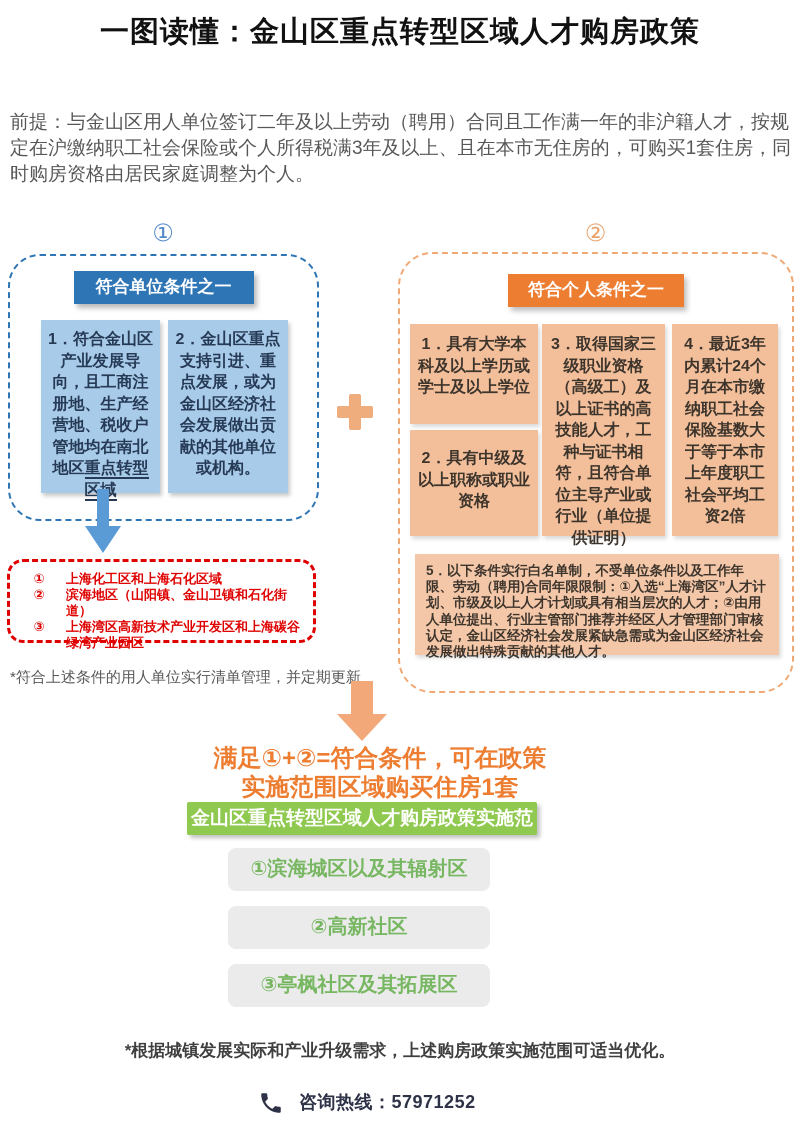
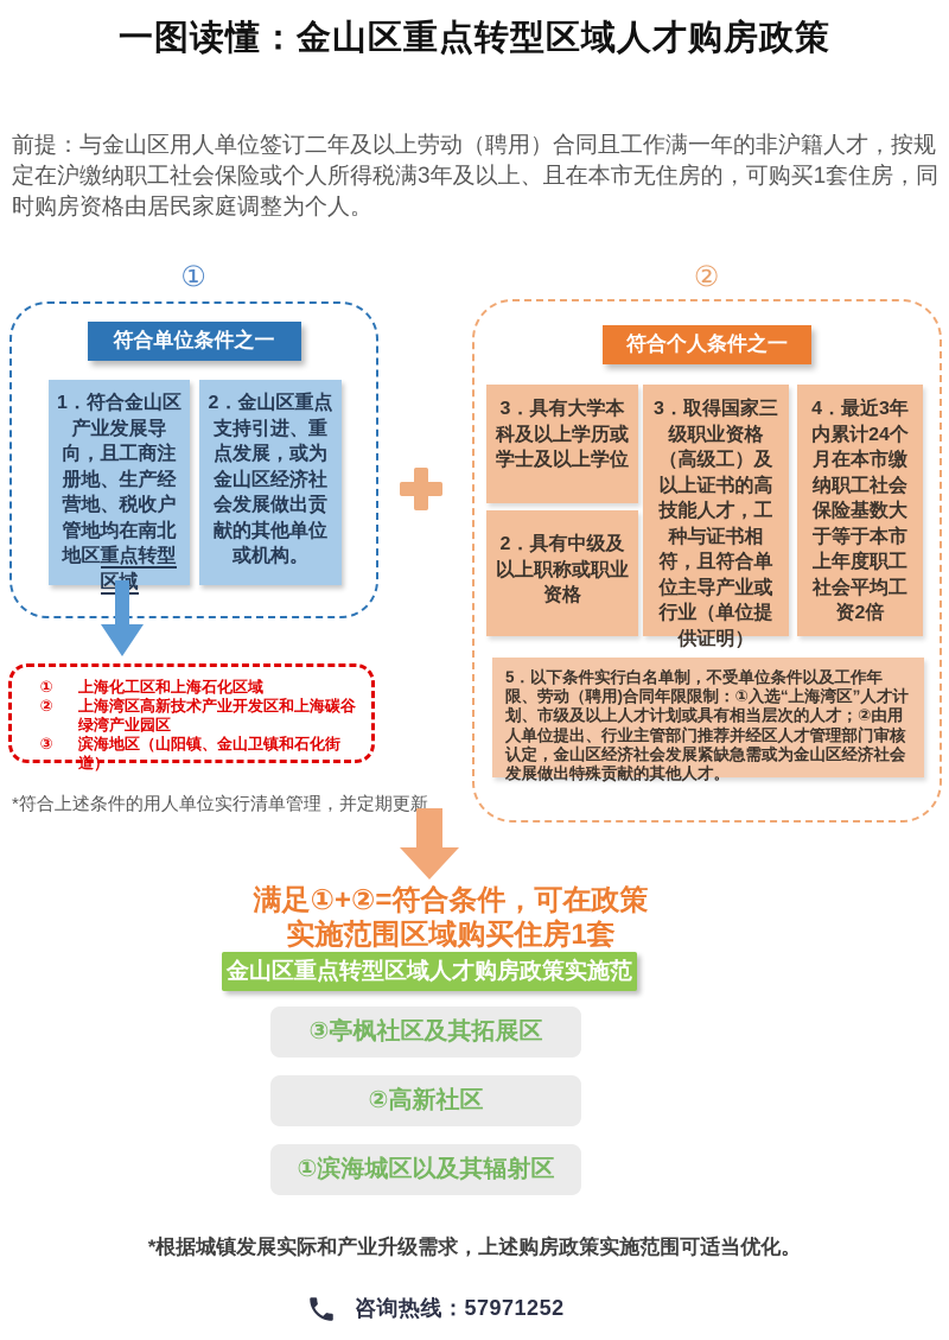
  一图读懂：金山区重点转型区域人才购房政策
  前提：与金山区用人单位签订二年及以上劳动（聘用）合同且工作满一年的非沪籍人才，按规定在沪缴纳职工社会保险或个人所得税满3年及以上、且在本市无住房的，可购买1套住房，同时购房资格由居民家庭调整为个人。
  ①
  符合单位条件之一
  1．符合金山区产业发展导向，且工商注册地、生产经营地、税收户管地均在南北地区重点转型区
  2．金山区重点支持引进、重点发展，或为金山区经济社会发展做出贡献的其他单位或机构。
  ①
  上海化工区和上海石化区域
  ②
- 滨海地区（山阳镇、金山卫镇和石化街道）
+ 上海湾区高新技术产业开发区和上海碳谷绿湾产业园区
  ③
- 上海湾区高新技术产业开发区和上海碳谷绿湾产业园区
+ 滨海地区（山阳镇、金山卫镇和石化街道）
  *符合上述条件的用人单位实行清单管理，并定期更新
  ②
  符合个人条件之一
- 1．具有大学本科及以上学历或学士及以上学位
+ 3．具有大学本科及以上学历或学士及以上学位
  2．具有中级及以上职称或职业资格
  3．取得国家三级职业资格（高级工）及以上证书的高技能人才，工种与证书相符，且符合单位主导产业或行业（单位提供证明）
  4．最近3年内累计24个月在本市缴纳职工社会保险基数大于等于本市上年度职工社会平均工资2倍
  5．以下条件实行白名单制，不受单位条件以及工作年限、劳动（聘用)合同年限限制：①入选“上海湾区”人才计划、市级及以上人才计划或具有相当层次的人才；②由用人单位提出、行业主管部门推荐并经区人才管理部门审核认定，金山区经济社会发展紧缺急需或为金山区经济社会发展做出特殊贡献的其他人才。
  满足①+②=符合条件，可在政策
  实施范围区域购买住房1套
  金山区重点转型区域人才购房政策实施范
- ①滨海城区以及其辐射区
+ ③亭枫社区及其拓展区
  ②高新社区
- ③亭枫社区及其拓展区
+ ①滨海城区以及其辐射区
  *根据城镇发展实际和产业升级需求，上述购房政策实施范围可适当优化。
  咨询热线：57971252
